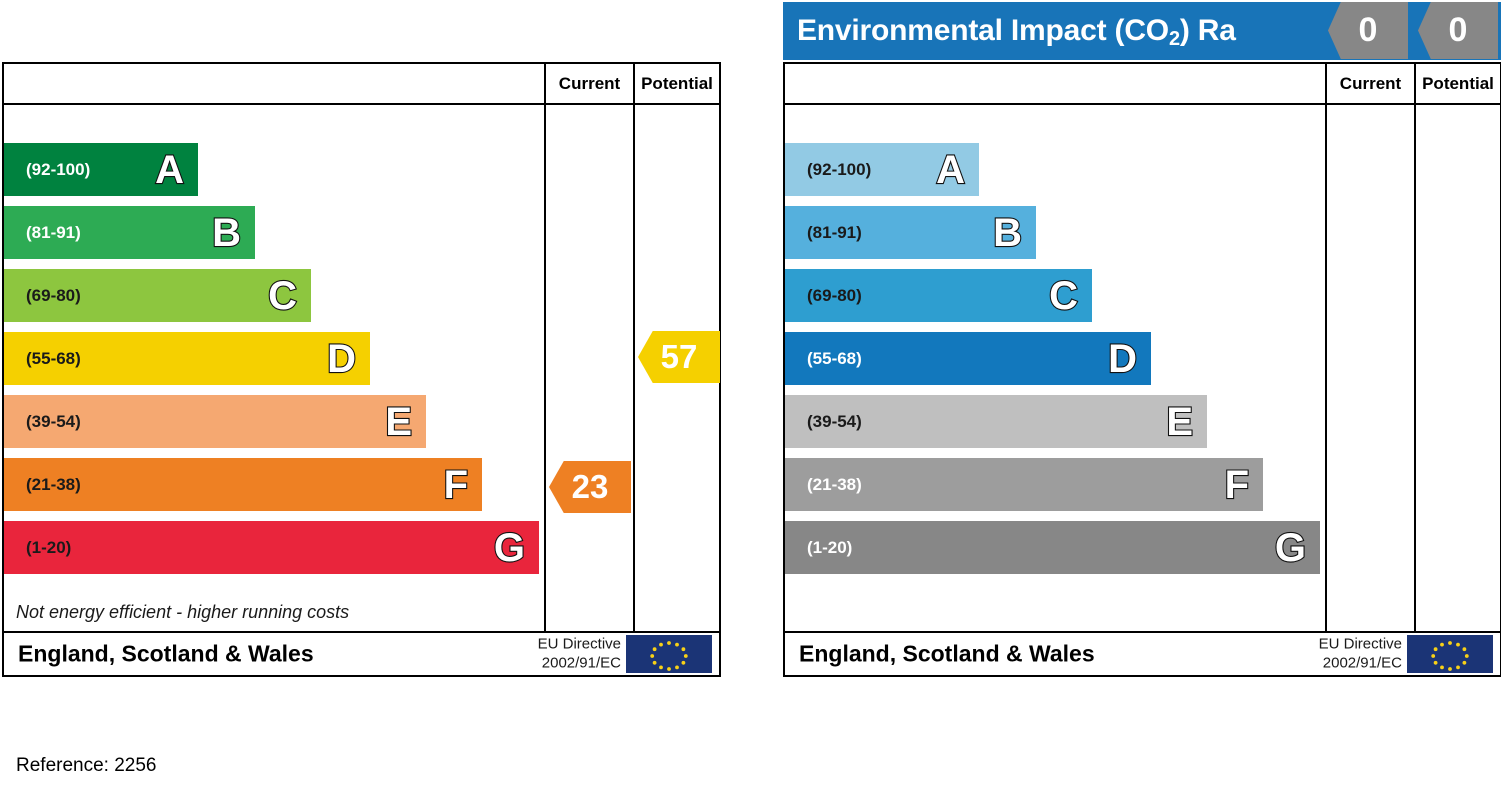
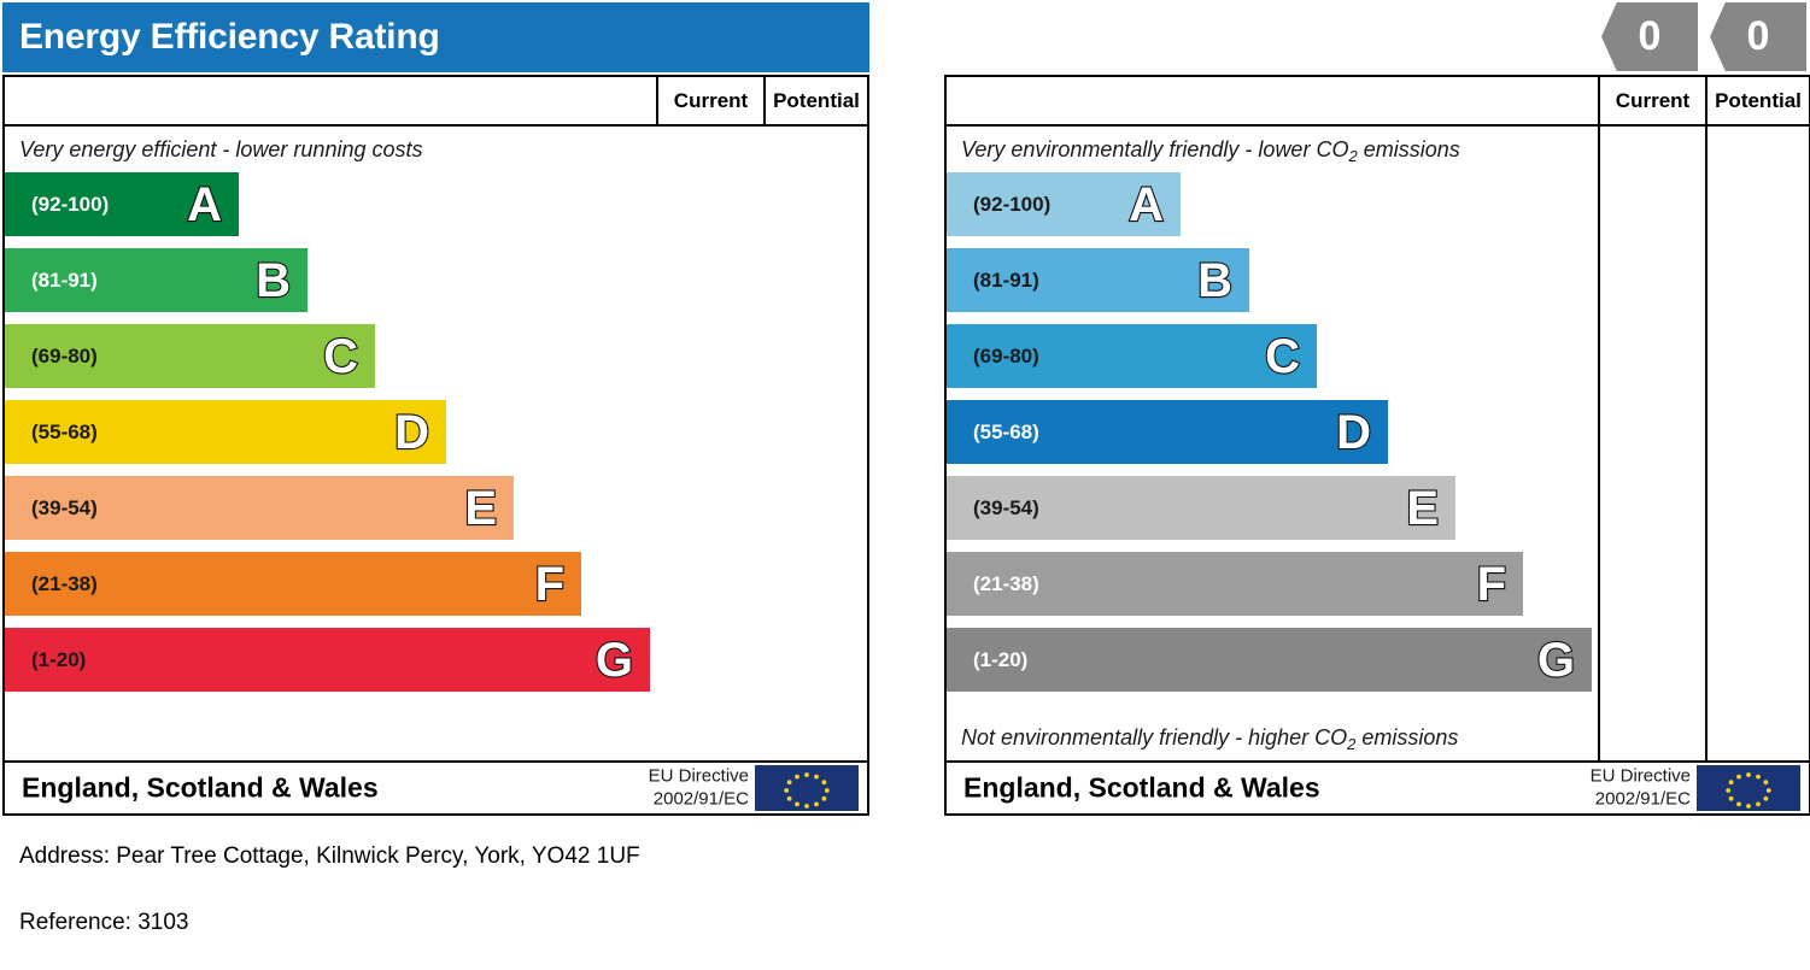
+ Energy Efficiency Rating
  Current
  Potential
+ Very energy efficient - lower running costs
  (92-100)
  A
  (81-91)
  B
  (69-80)
  C
  (55-68)
  D
  (39-54)
  E
  (21-38)
  F
  (1-20)
  G
- Not energy efficient - higher running costs
- 23
- 57
  England, Scotland & Wales
  EU Directive
  2002/91/EC
- Environmental Impact (CO2) Ra
  0
  0
  Current
  Potential
+ Very environmentally friendly - lower CO2 emissions
  (92-100)
  A
  (81-91)
  B
  (69-80)
  C
  (55-68)
  D
  (39-54)
  E
  (21-38)
  F
  (1-20)
  G
+ Not environmentally friendly - higher CO2 emissions
  England, Scotland & Wales
  EU Directive
  2002/91/EC
+ Address: Pear Tree Cottage, Kilnwick Percy, York, YO42 1UF
- Reference: 2256
+ Reference: 3103
